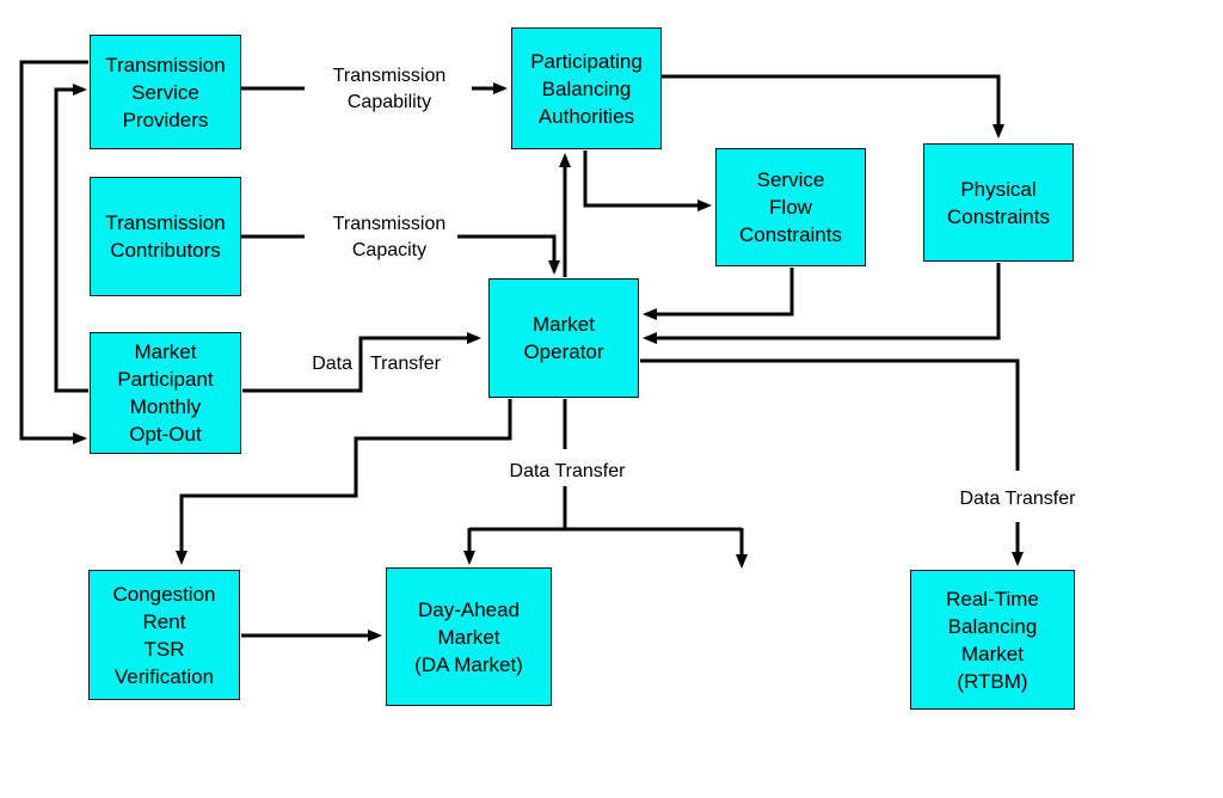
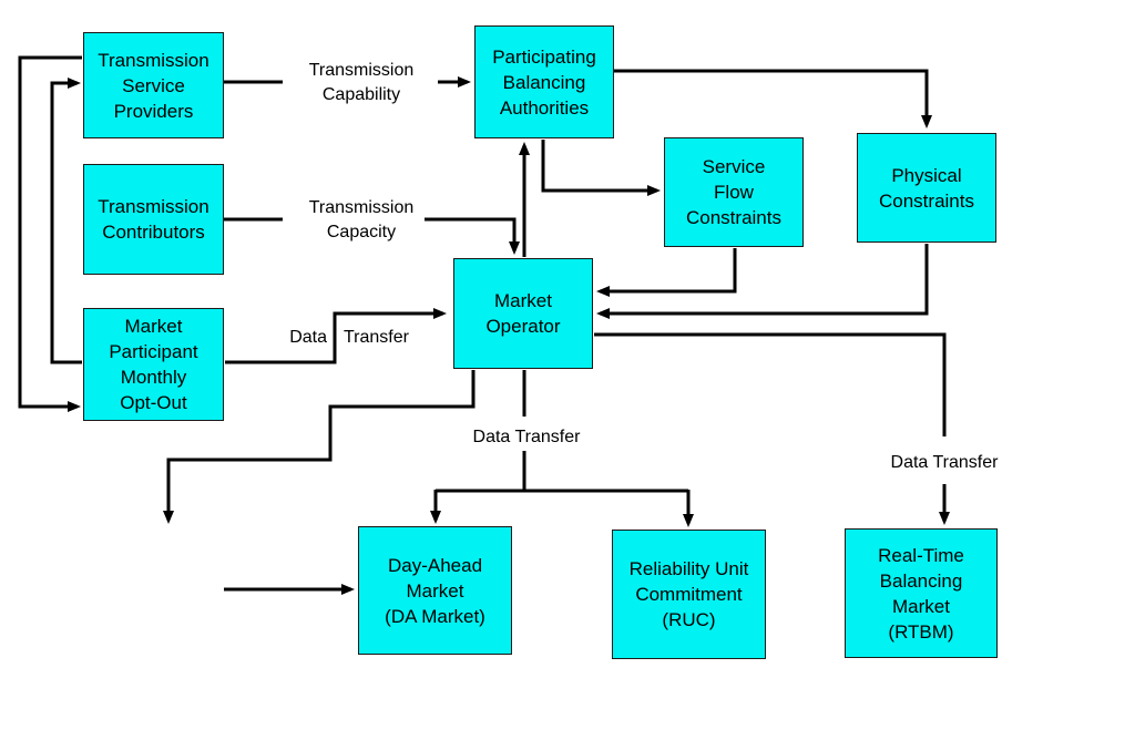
  Transmission
  Service
  Providers
  Transmission
  Contributors
  Market
  Participant
  Monthly
  Opt-Out
  Participating
  Balancing
  Authorities
  Service
  Flow
  Constraints
  Physical
  Constraints
  Market
  Operator
- Congestion
- Rent
- TSR
- Verification
  Day-Ahead
  Market
  (DA Market)
+ Reliability Unit
+ Commitment
+ (RUC)
  Real-Time
  Balancing
  Market
  (RTBM)
  Transmission
  Capability
  Transmission
  Capacity
  Data
  Transfer
  Data Transfer
  Data Transfer
